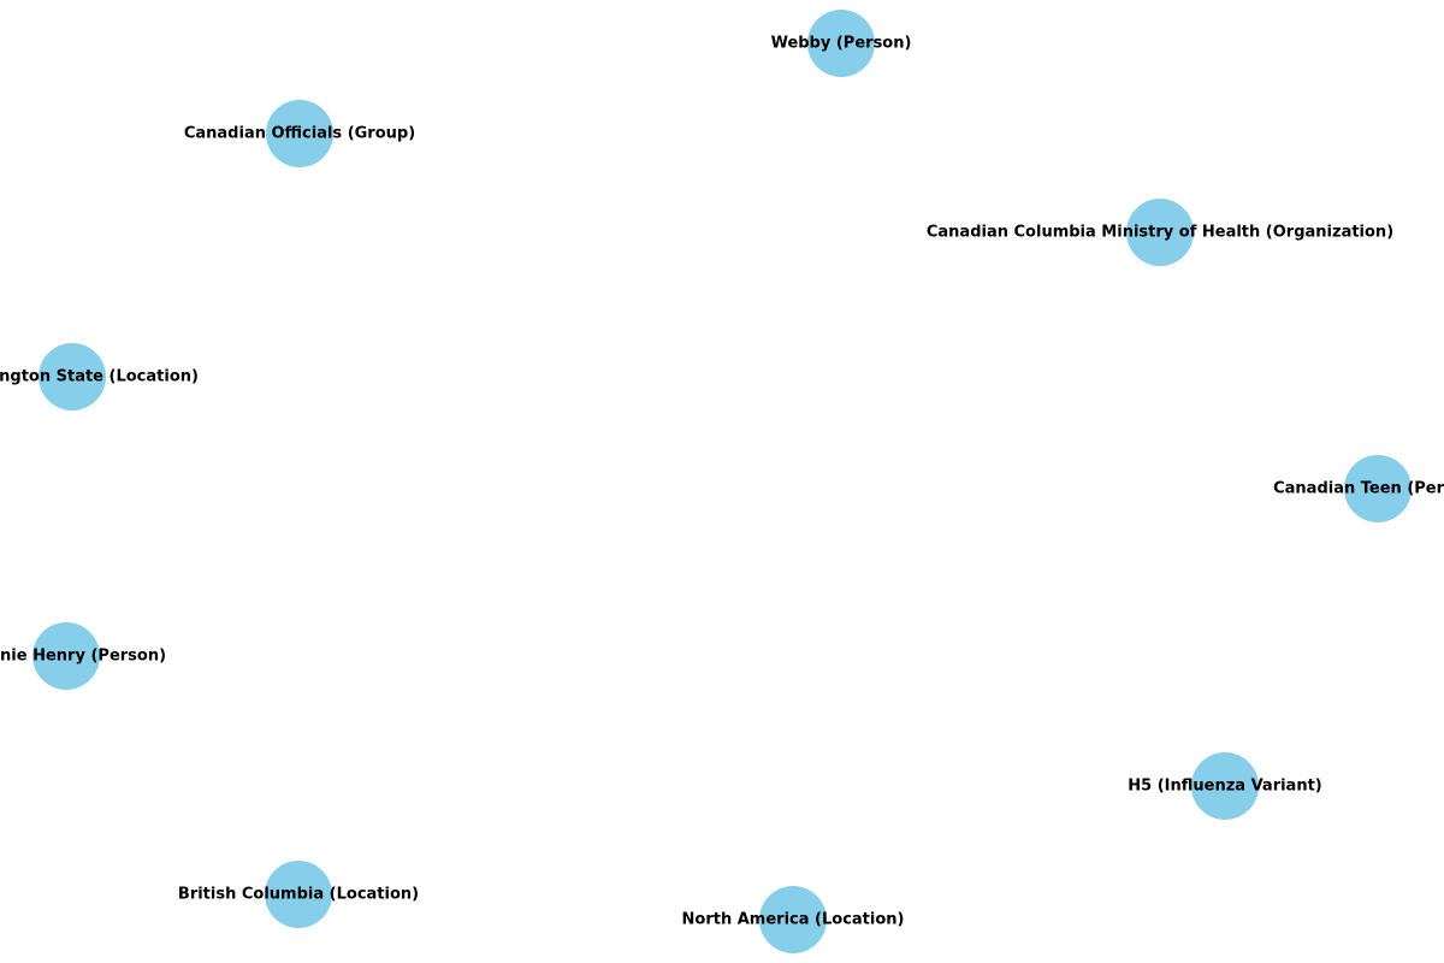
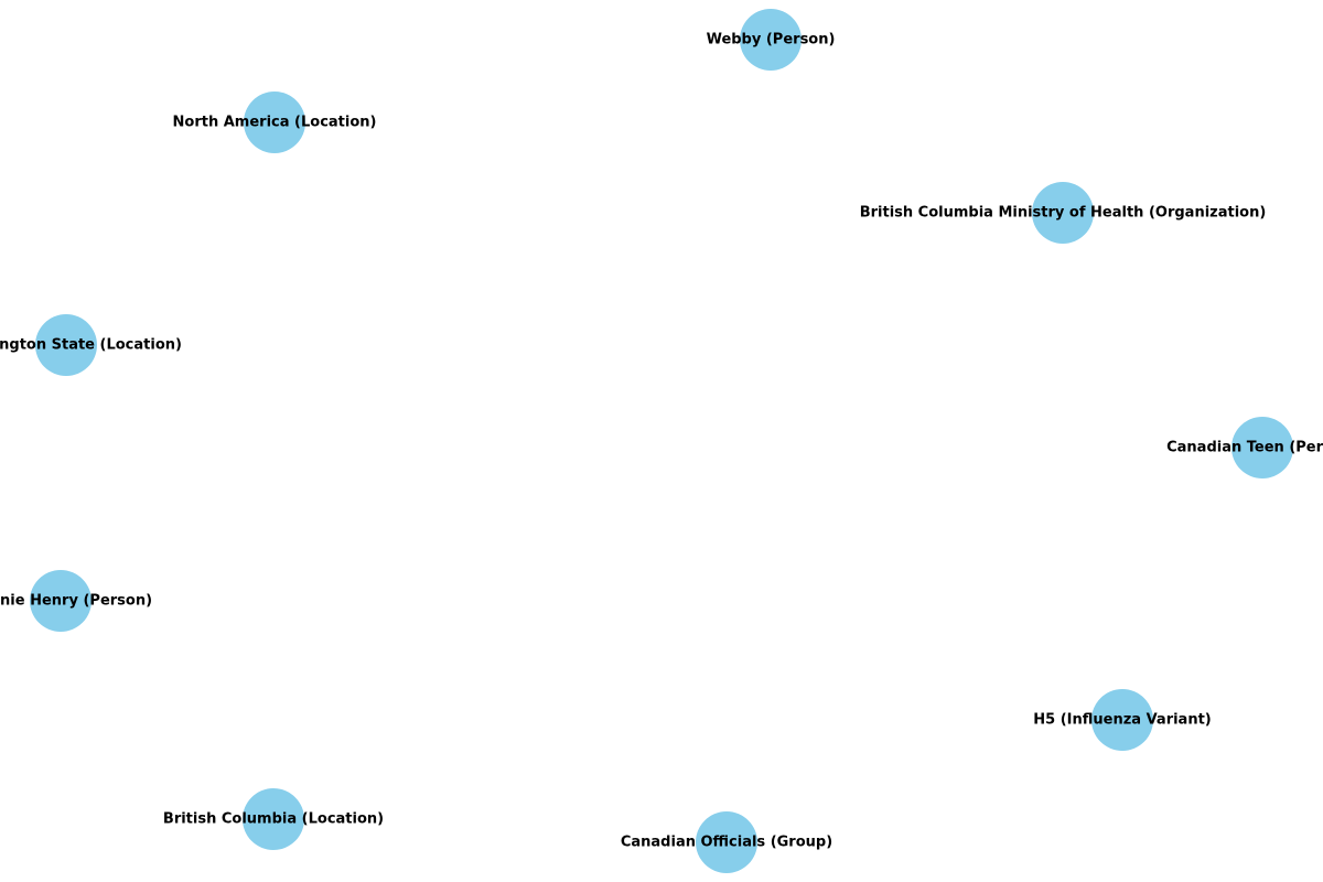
  Webby (Person)
- Canadian Officials (Group)
+ North America (Location)
- Canadian Columbia Ministry of Health (Organization)
+ British Columbia Ministry of Health (Organization)
  ngton State (Location)
  Canadian Teen (Per
  nie Henry (Person)
  H5 (Influenza Variant)
  British Columbia (Location)
- North America (Location)
+ Canadian Officials (Group)
